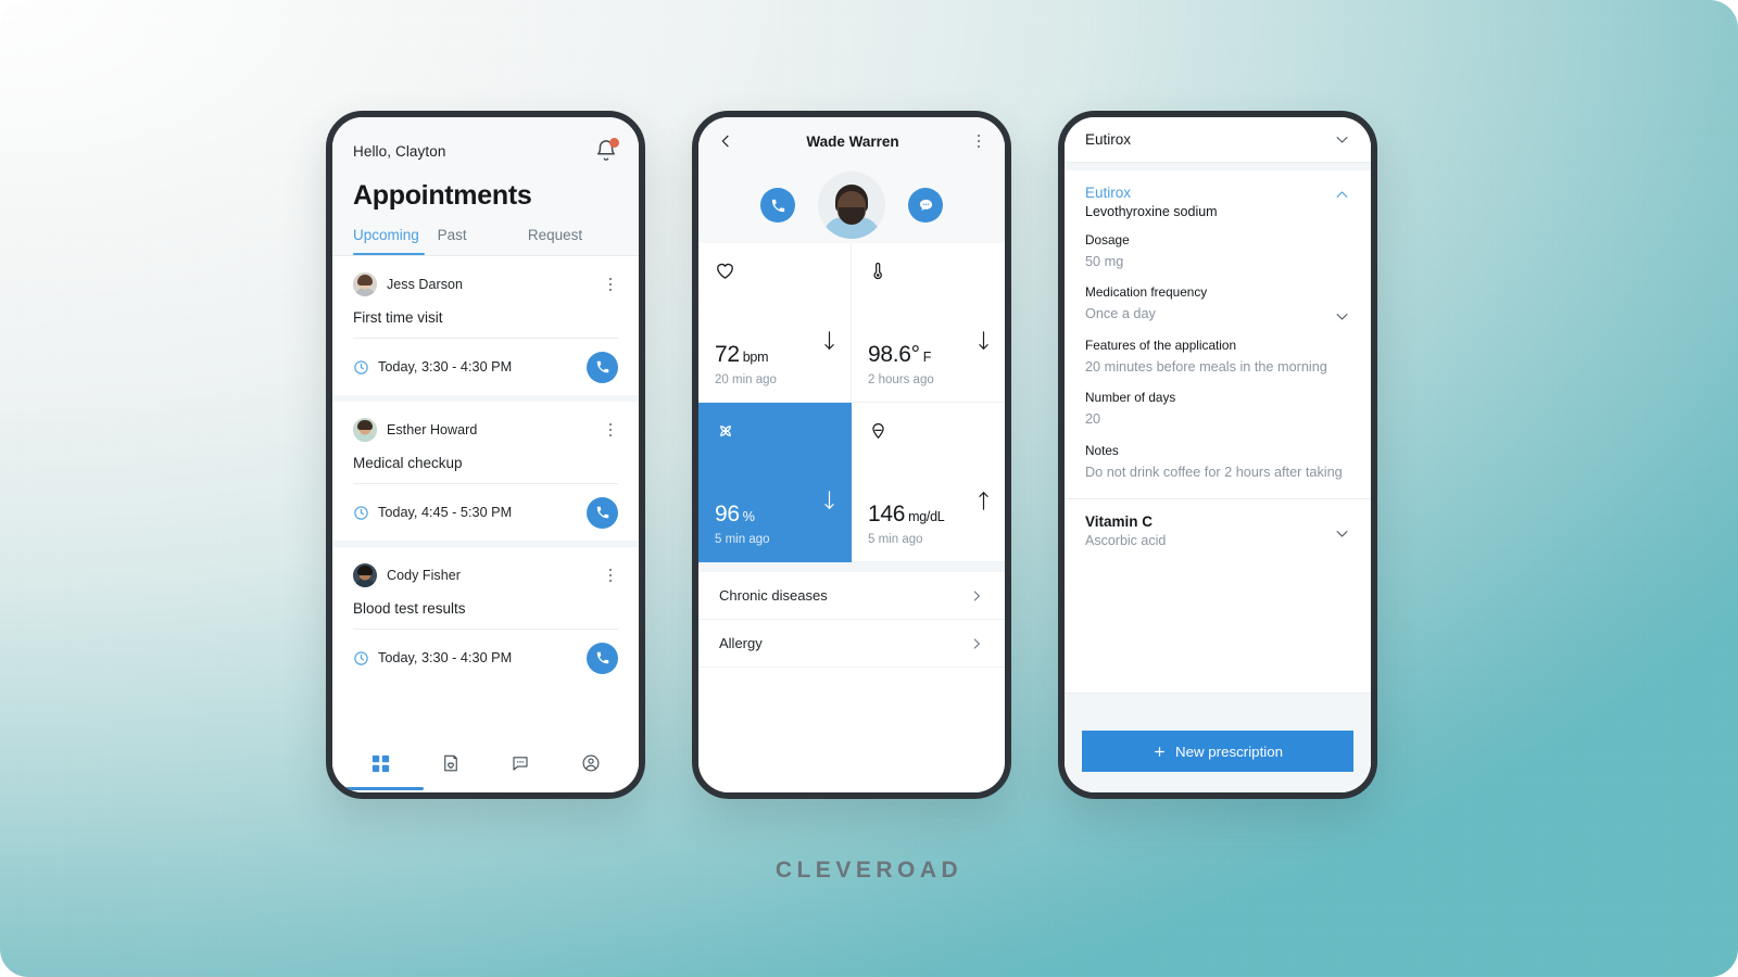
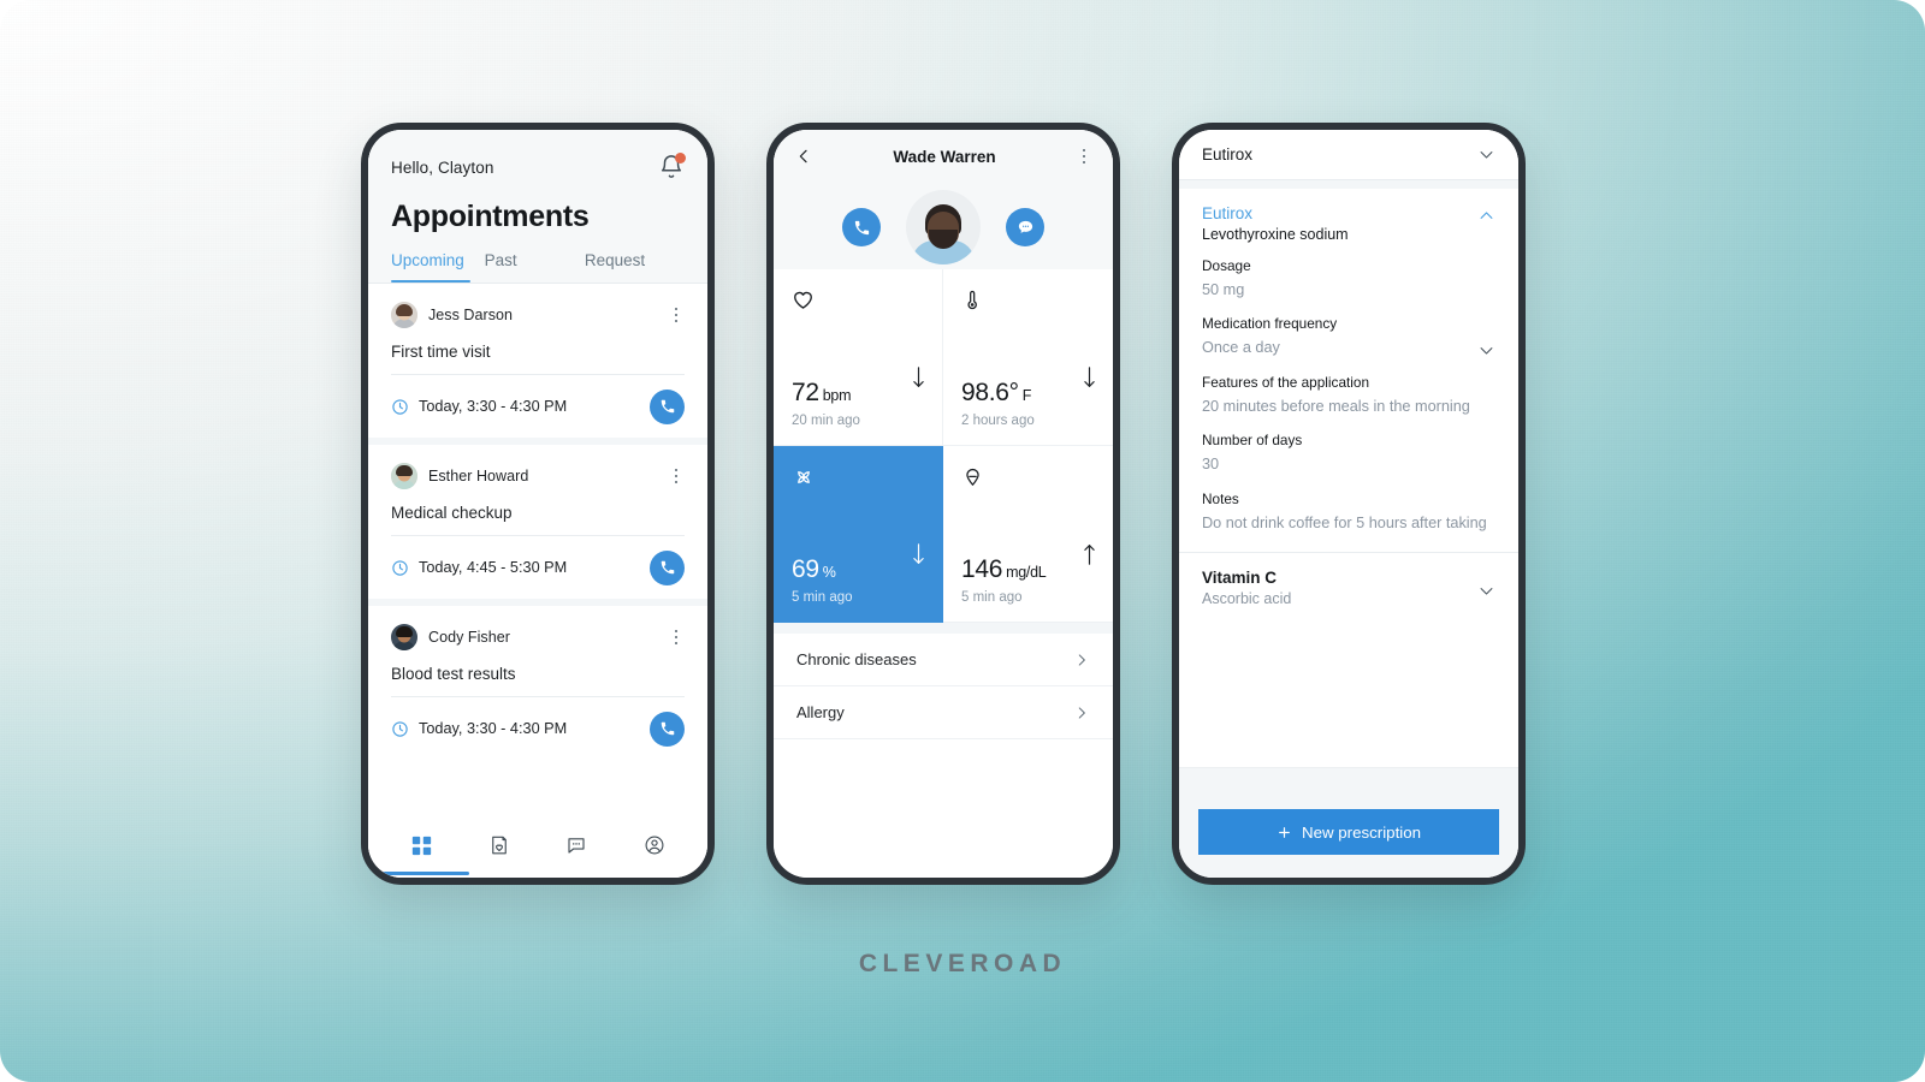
  Hello, Clayton
  Appointments
  Upcoming
  Past
  Request
  Jess Darson
  First time visit
  Today, 3:30 - 4:30 PM
  Esther Howard
  Medical checkup
  Today, 4:45 - 5:30 PM
  Cody Fisher
  Blood test results
  Today, 3:30 - 4:30 PM
  Wade Warren
  72 bpm
  20 min ago
  98.6° F
  2 hours ago
- 96 %
+ 69 %
  5 min ago
  146 mg/dL
  5 min ago
  Chronic diseases
  Allergy
  Eutirox
  Eutirox
  Levothyroxine sodium
  Dosage
  50 mg
  Medication frequency
  Once a day
  Features of the application
  20 minutes before meals in the morning
  Number of days
- 20
+ 30
  Notes
- Do not drink coffee for 2 hours after taking
+ Do not drink coffee for 5 hours after taking
  Vitamin C
  Ascorbic acid
  New prescription
  CLEVEROAD
